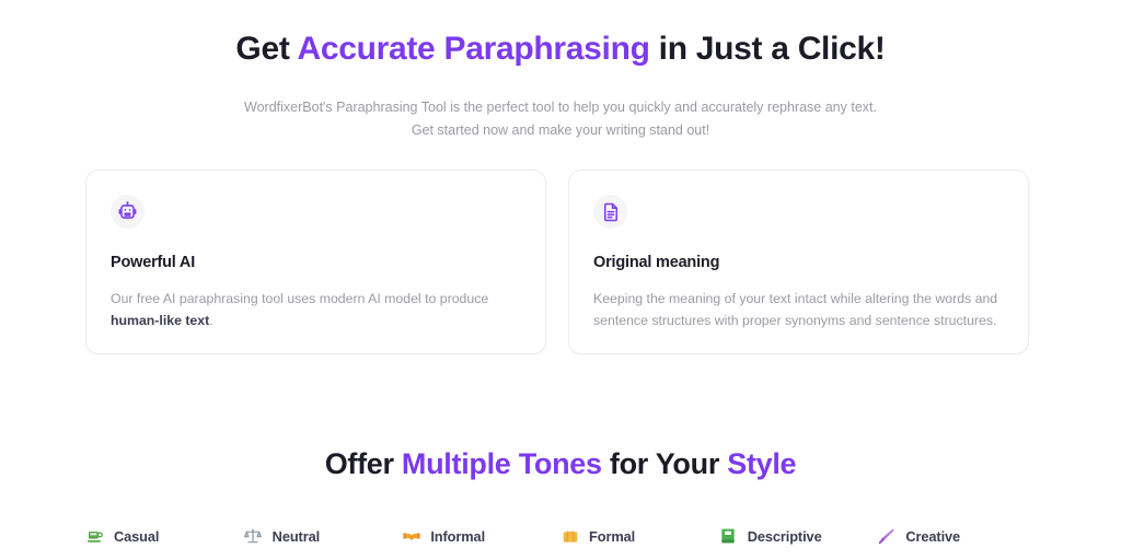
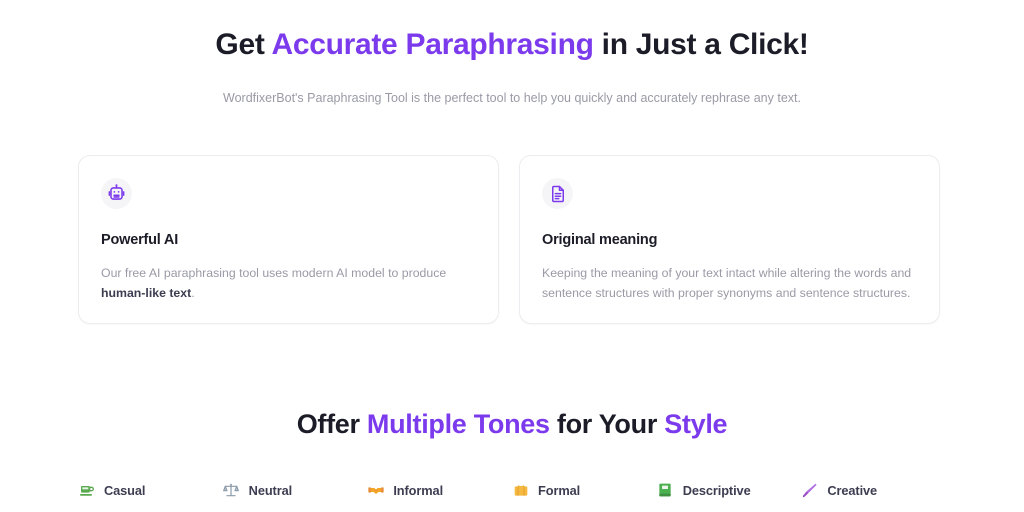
  Get Accurate Paraphrasing in Just a Click!
  WordfixerBot's Paraphrasing Tool is the perfect tool to help you quickly and accurately rephrase any text.
- Get started now and make your writing stand out!
  Powerful AI
  Our free AI paraphrasing tool uses modern AI model to produce human-like text.
  Original meaning
  Keeping the meaning of your text intact while altering the words and sentence structures with proper synonyms and sentence structures.
  Offer Multiple Tones for Your Style
  Casual
  Neutral
  Informal
  Formal
  Descriptive
  Creative
